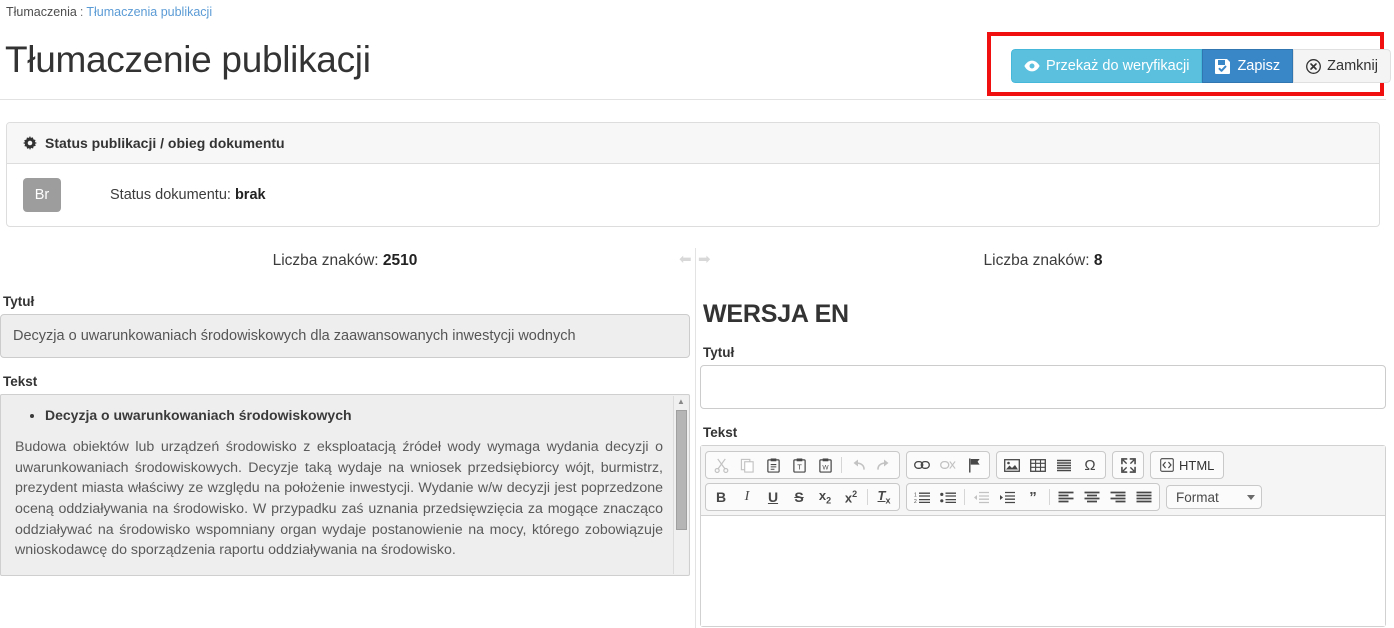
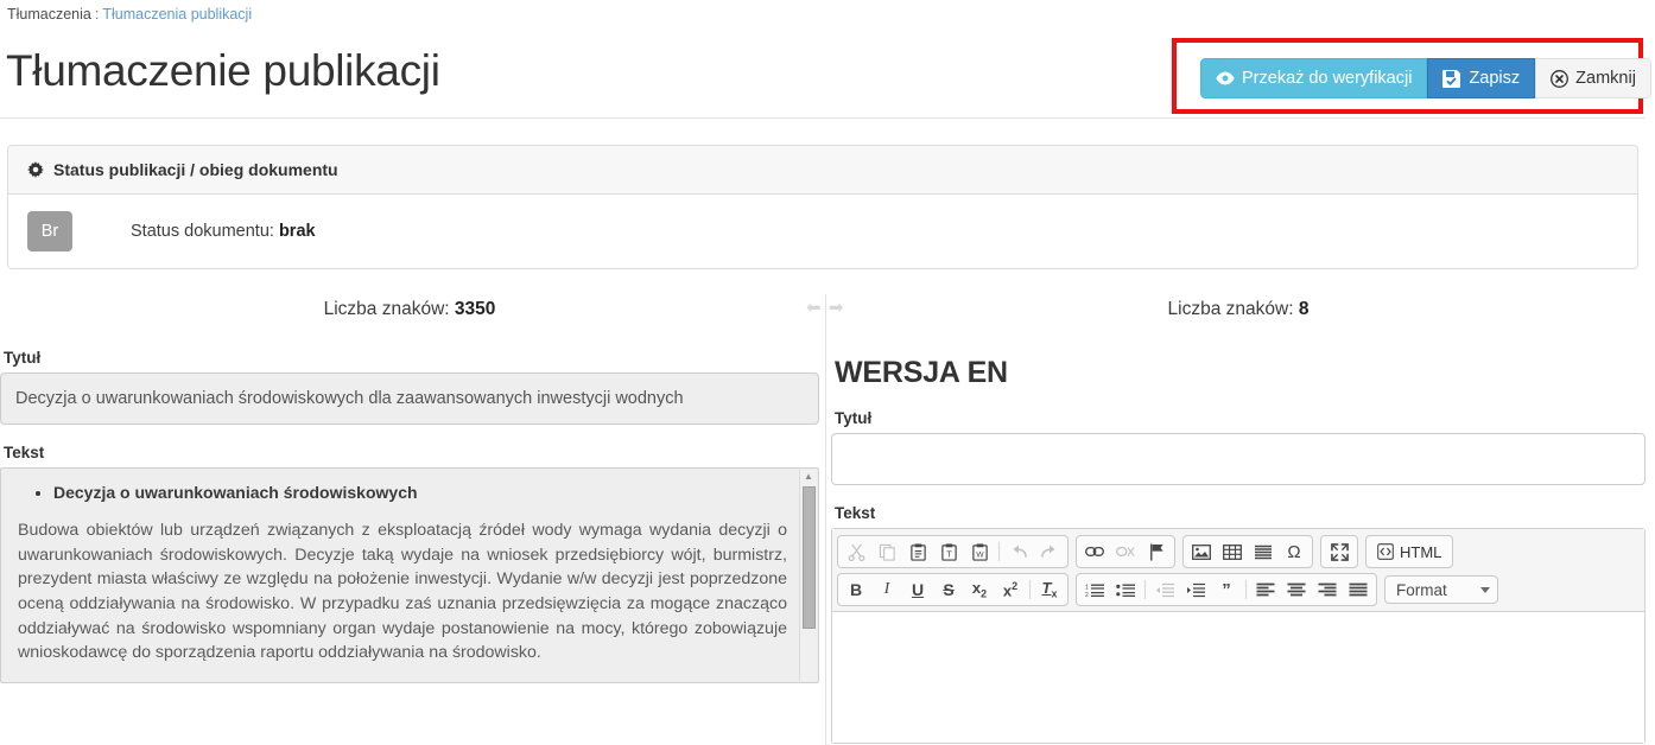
  Tłumaczenia : Tłumaczenia publikacji
  Tłumaczenie publikacji
  Przekaż do weryfikacji
  Zapisz
  Zamknij
  Status publikacji / obieg dokumentu
  Br
  Status dokumentu: brak
  ➡
- Liczba znaków: 2510
+ Liczba znaków: 3350
  Tytuł
  Decyzja o uwarunkowaniach środowiskowych dla zaawansowanych inwestycji wodnych
  Tekst
  Decyzja o uwarunkowaniach środowiskowych
- Budowa obiektów lub urządzeń środowisko z eksploatacją źródeł wody wymaga wydania decyzji o uwarunkowaniach środowiskowych. Decyzje taką wydaje na wniosek przedsiębiorcy wójt, burmistrz, prezydent miasta właściwy ze względu na położenie inwestycji. Wydanie w/w decyzji jest poprzedzone oceną oddziaływania na środowisko. W przypadku zaś uznania przedsięwzięcia za mogące znacząco oddziaływać na środowisko wspomniany organ wydaje postanowienie na mocy, którego zobowiązuje wnioskodawcę do sporządzenia raportu oddziaływania na środowisko.
+ Budowa obiektów lub urządzeń związanych z eksploatacją źródeł wody wymaga wydania decyzji o uwarunkowaniach środowiskowych. Decyzje taką wydaje na wniosek przedsiębiorcy wójt, burmistrz, prezydent miasta właściwy ze względu na położenie inwestycji. Wydanie w/w decyzji jest poprzedzone oceną oddziaływania na środowisko. W przypadku zaś uznania przedsięwzięcia za mogące znacząco oddziaływać na środowisko wspomniany organ wydaje postanowienie na mocy, którego zobowiązuje wnioskodawcę do sporządzenia raportu oddziaływania na środowisko.
  ▲
  Liczba znaków: 8
  WERSJA EN
  Tytuł
  Tekst
  T
  Ω
  HTML
  B
  I
  U
  S
  x2
  x2
  Tx
  ”
  Format
